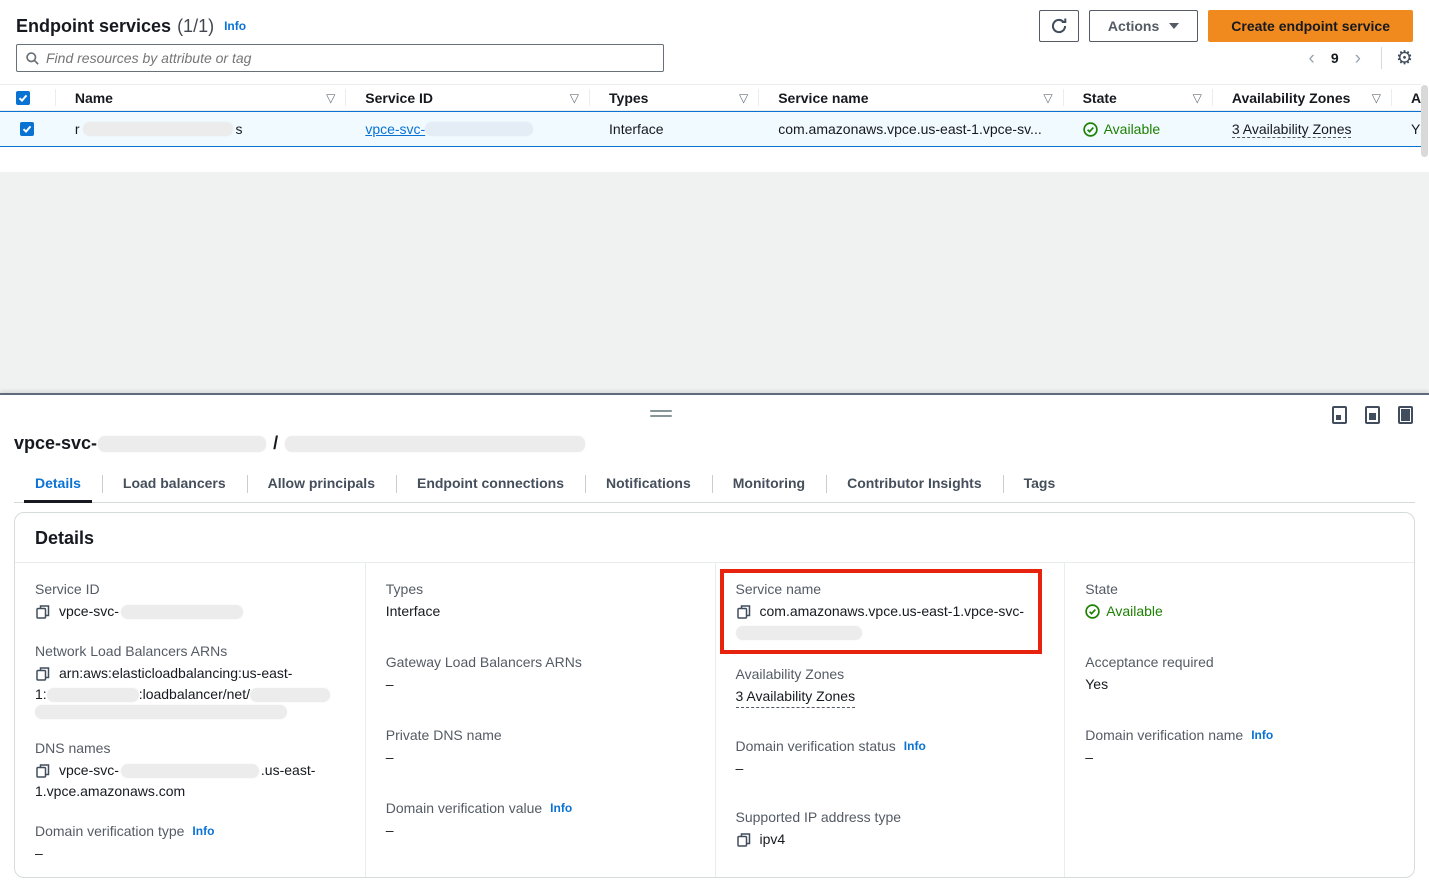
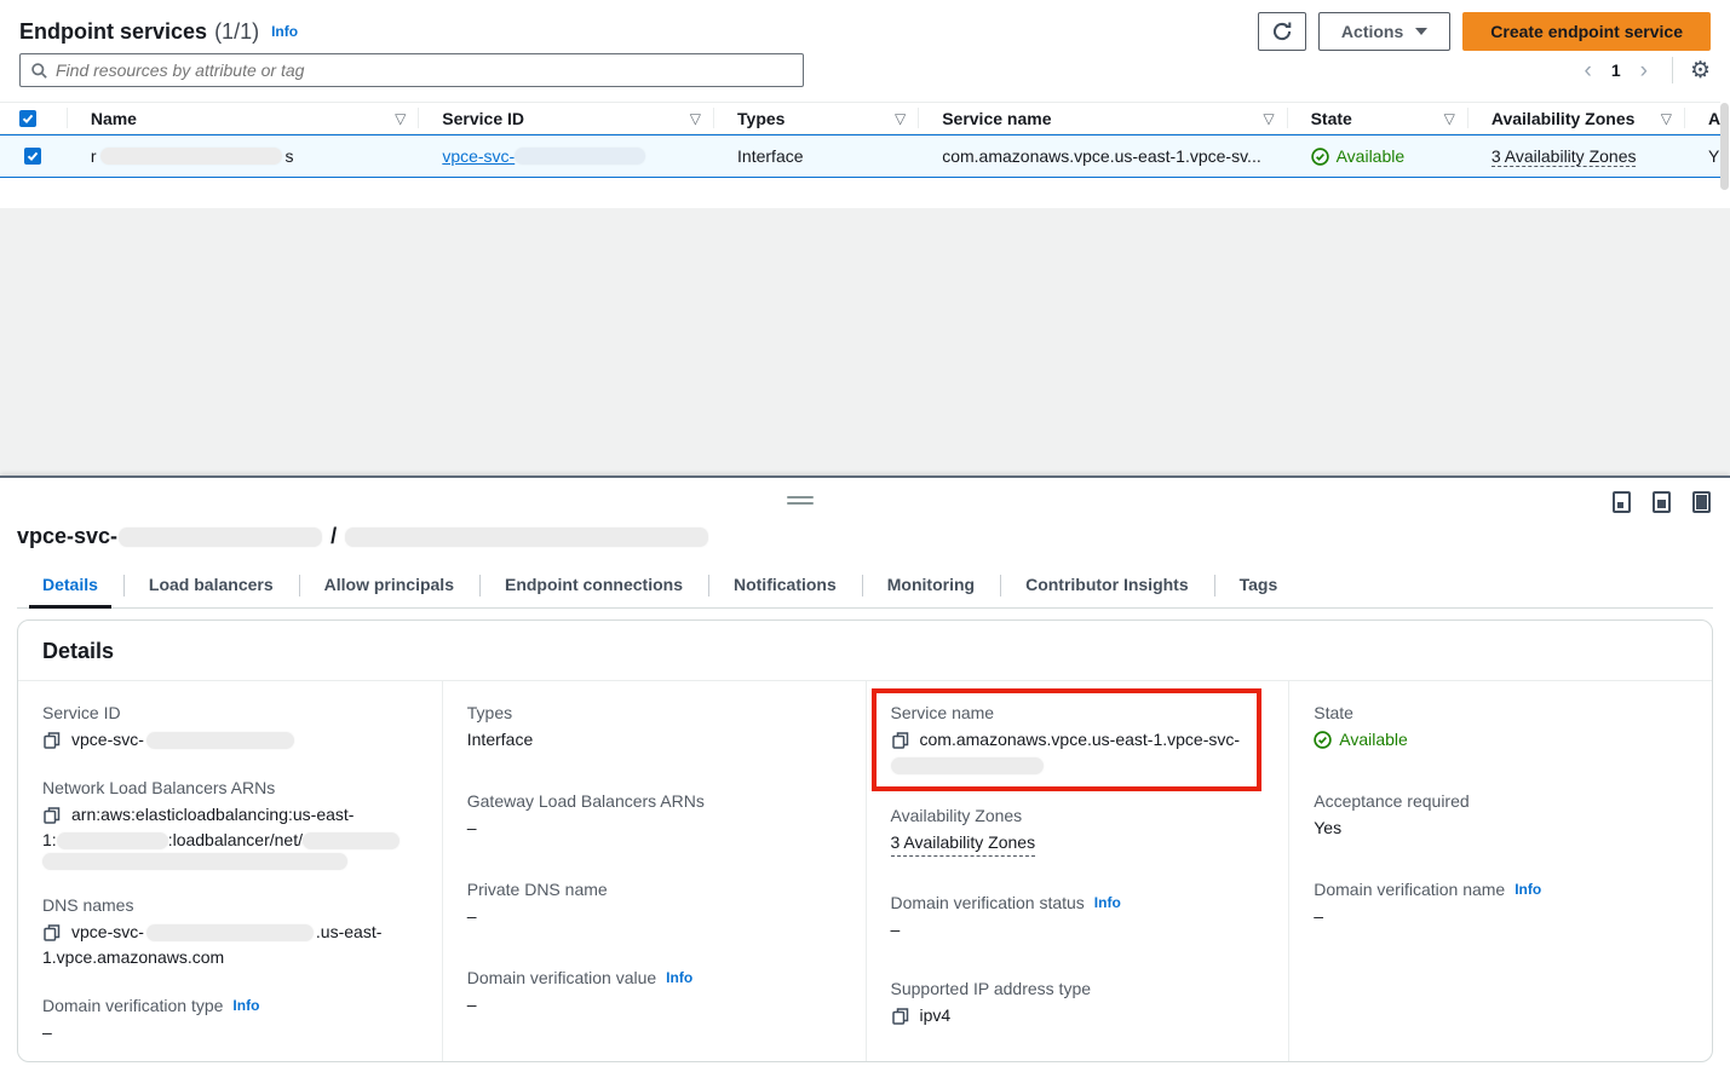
  Endpoint services
  (1/1)
  Info
  Actions
  Create endpoint service
  Find resources by attribute or tag
  ‹
- 9
+ 1
  ›
  ⚙
  Name
  ▽
  Service ID
  ▽
  Types
  ▽
  Service name
  ▽
  State
  ▽
  Availability Zones
  ▽
  A
  r
  s
  vpce-svc-
  Interface
  com.amazonaws.vpce.us-east-1.vpce-sv...
  Available
  3 Availability Zones
  Y
  vpce-svc-
  /
  Details
  Load balancers
  Allow principals
  Endpoint connections
  Notifications
  Monitoring
  Contributor Insights
  Tags
  Details
  Service ID
  vpce-svc-
  Network Load Balancers ARNs
  arn:aws:elasticloadbalancing:us-east-
  1:
  :loadbalancer/net/
  DNS names
  vpce-svc-
  .us-east-
  1.vpce.amazonaws.com
  Domain verification type
  Info
  –
  Types
  Interface
  Gateway Load Balancers ARNs
  –
  Private DNS name
  –
  Domain verification value
  Info
  –
  Service name
  com.amazonaws.vpce.us-east-1.vpce-svc-
  Availability Zones
  3 Availability Zones
  Domain verification status
  Info
  –
  Supported IP address type
  ipv4
  State
  Available
  Acceptance required
  Yes
  Domain verification name
  Info
  –
